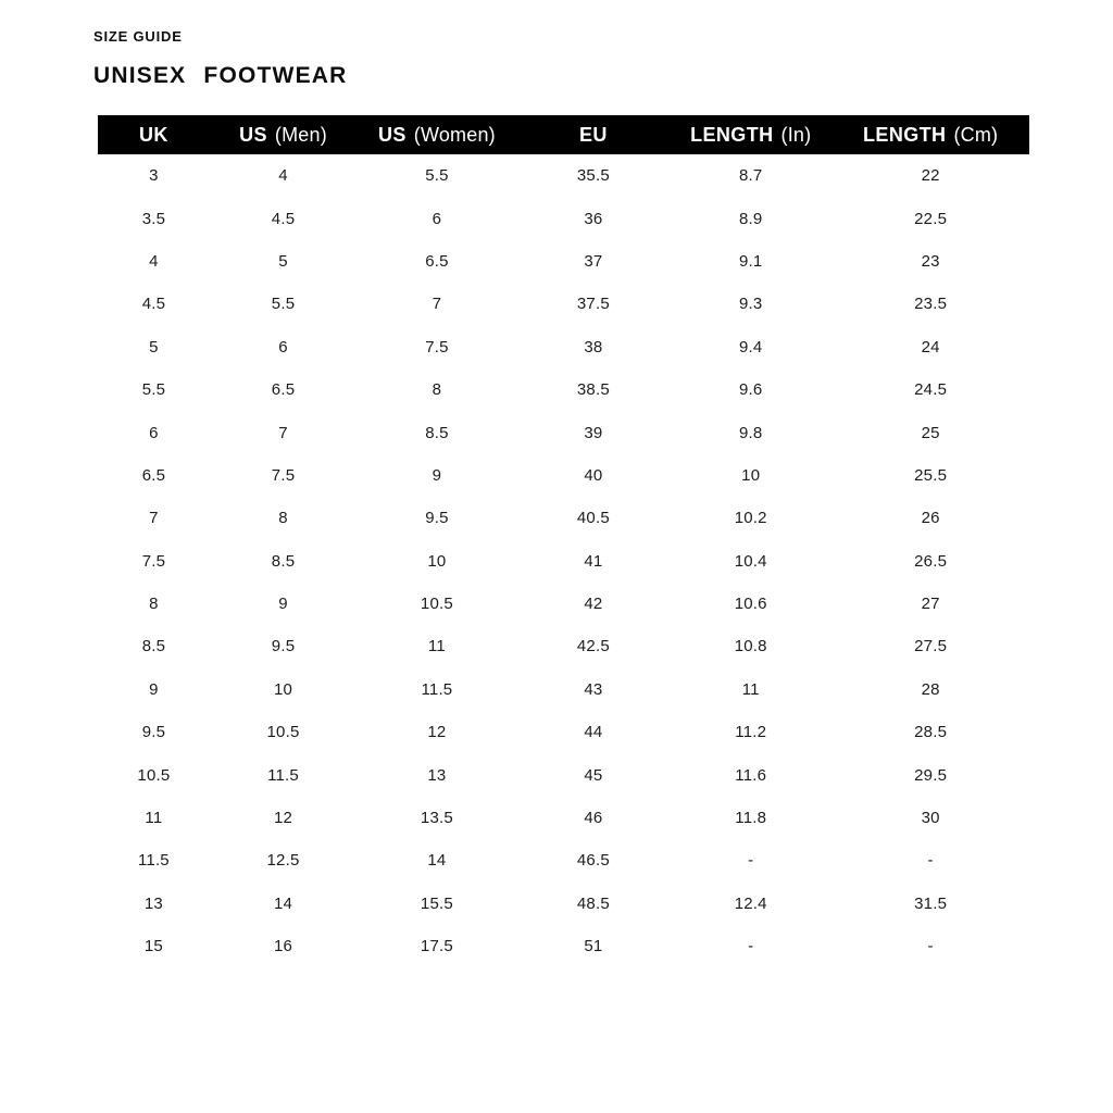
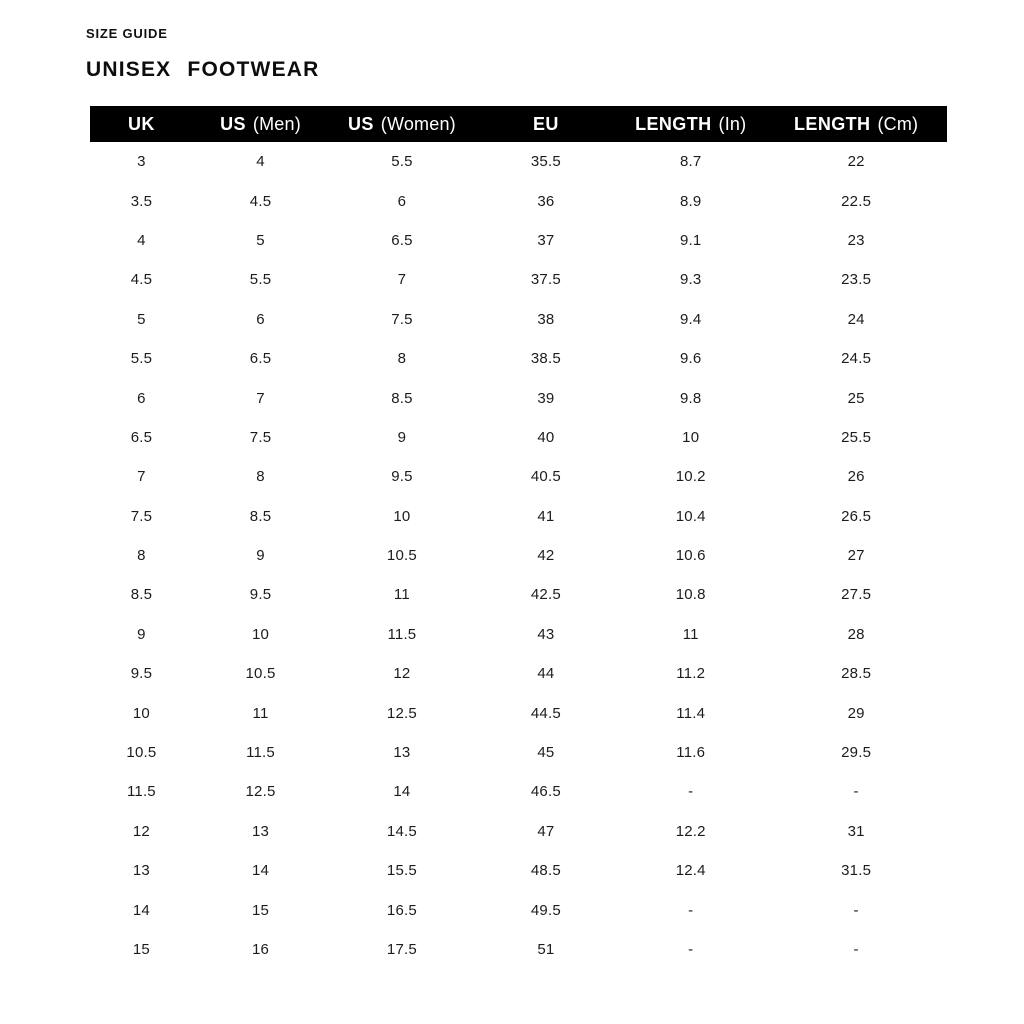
  SIZE GUIDE
  UNISEX FOOTWEAR
  UK	US (Men)	US (Women)	EU	LENGTH (In)	LENGTH (Cm)
  3	4	5.5	35.5	8.7	22
  3.5	4.5	6	36	8.9	22.5
  4	5	6.5	37	9.1	23
  4.5	5.5	7	37.5	9.3	23.5
  5	6	7.5	38	9.4	24
  5.5	6.5	8	38.5	9.6	24.5
  6	7	8.5	39	9.8	25
  6.5	7.5	9	40	10	25.5
  7	8	9.5	40.5	10.2	26
  7.5	8.5	10	41	10.4	26.5
  8	9	10.5	42	10.6	27
  8.5	9.5	11	42.5	10.8	27.5
  9	10	11.5	43	11	28
  9.5	10.5	12	44	11.2	28.5
+ 10	11	12.5	44.5	11.4	29
  10.5	11.5	13	45	11.6	29.5
- 11	12	13.5	46	11.8	30
  11.5	12.5	14	46.5	-	-
+ 12	13	14.5	47	12.2	31
  13	14	15.5	48.5	12.4	31.5
+ 14	15	16.5	49.5	-	-
  15	16	17.5	51	-	-
